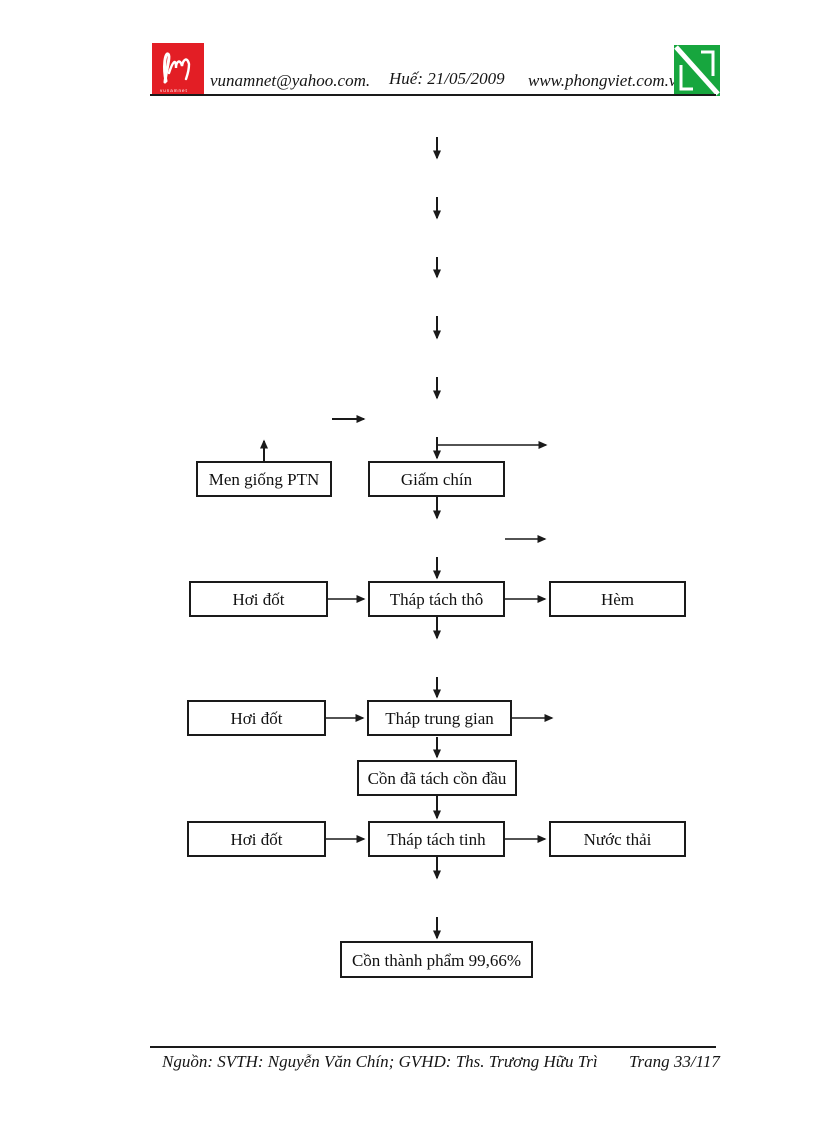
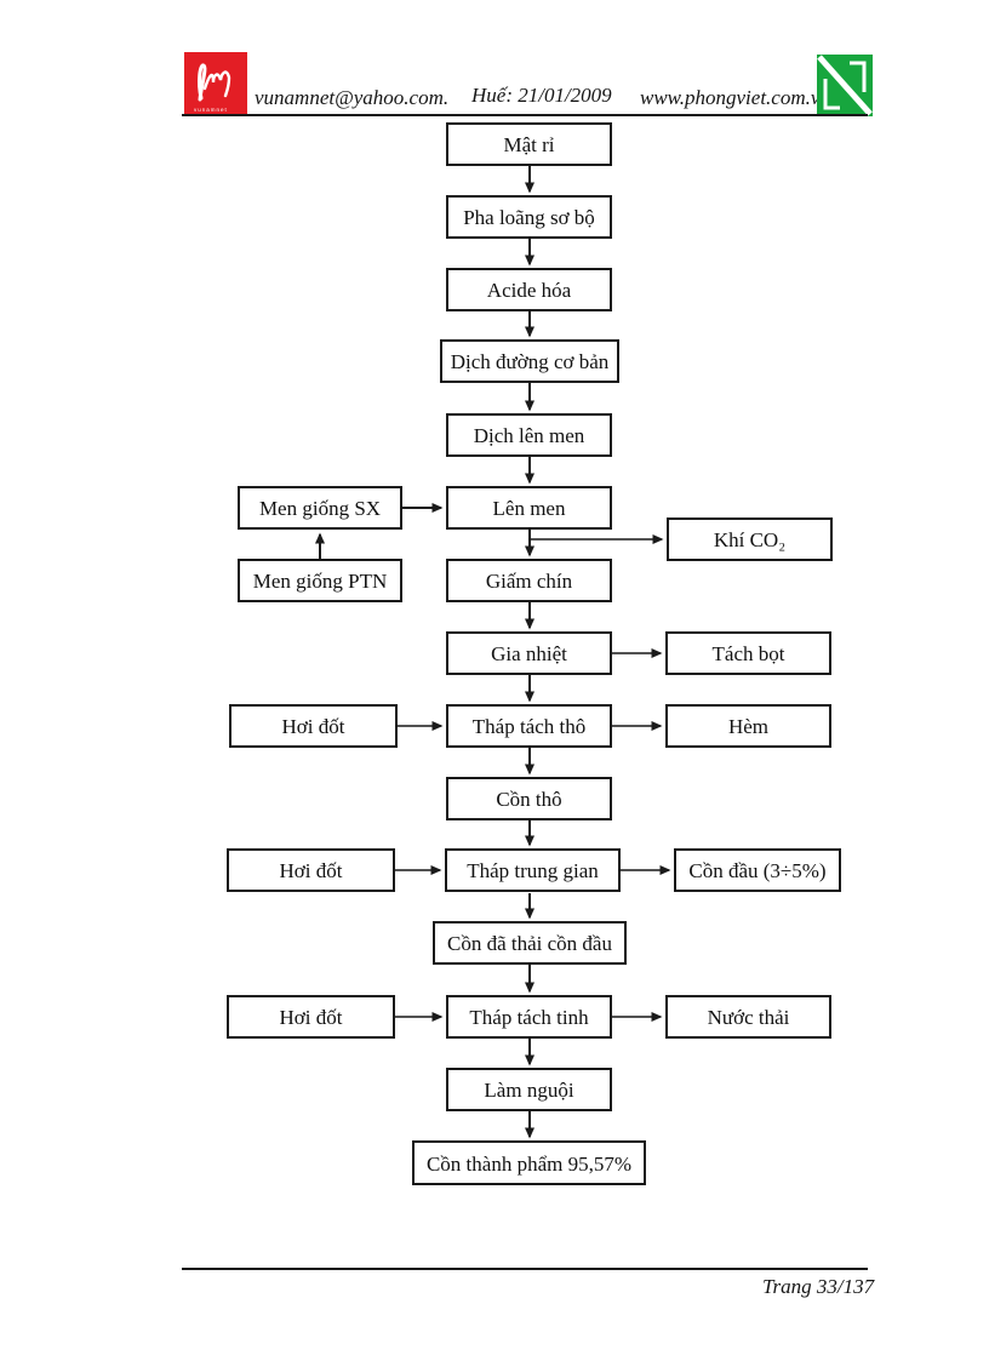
  vunamnet@yahoo.com.
- Huế: 21/05/2009
+ Huế: 21/01/2009
  www.phongviet.com.v
+ Mật rỉ
+ Pha loãng sơ bộ
+ Acide hóa
+ Dịch đường cơ bản
+ Dịch lên men
+ Men giống SX
+ Lên men
+ Khí CO₂
  Men giống PTN
  Giấm chín
+ Gia nhiệt
+ Tách bọt
  Hơi đốt
  Tháp tách thô
  Hèm
+ Cồn thô
  Hơi đốt
  Tháp trung gian
+ Cồn đầu (3÷5%)
- Cồn đã tách cồn đầu
+ Cồn đã thải cồn đầu
  Hơi đốt
  Tháp tách tinh
  Nước thải
+ Làm nguội
- Cồn thành phẩm 99,66%
+ Cồn thành phẩm 95,57%
- Nguồn: SVTH: Nguyễn Văn Chín; GVHD: Ths. Trương Hữu Trì
- Trang 33/117
+ Trang 33/137
